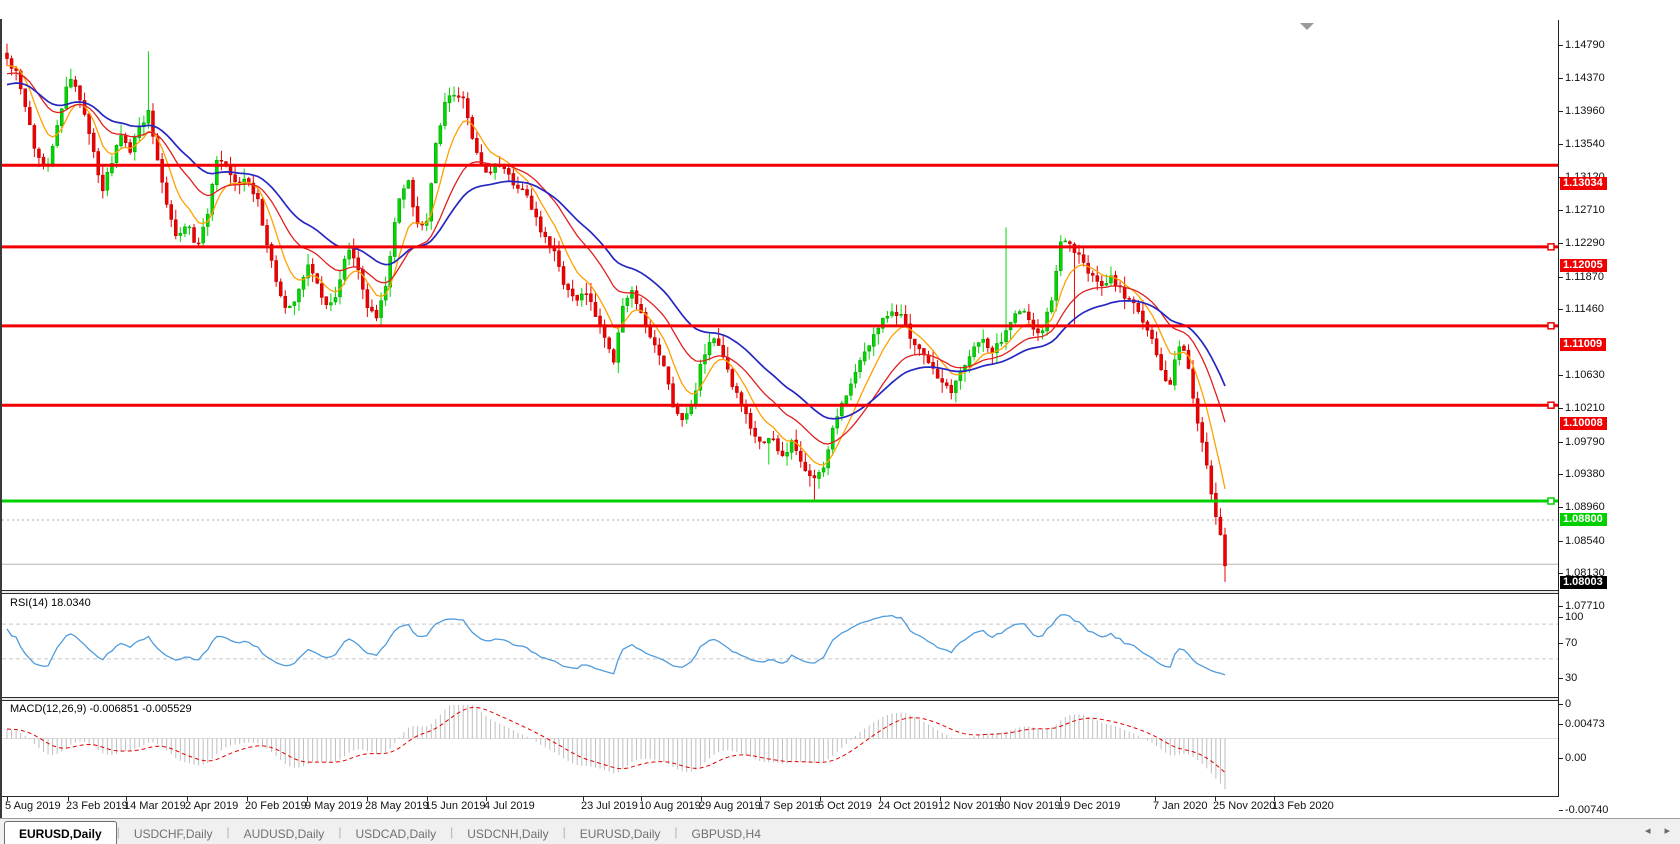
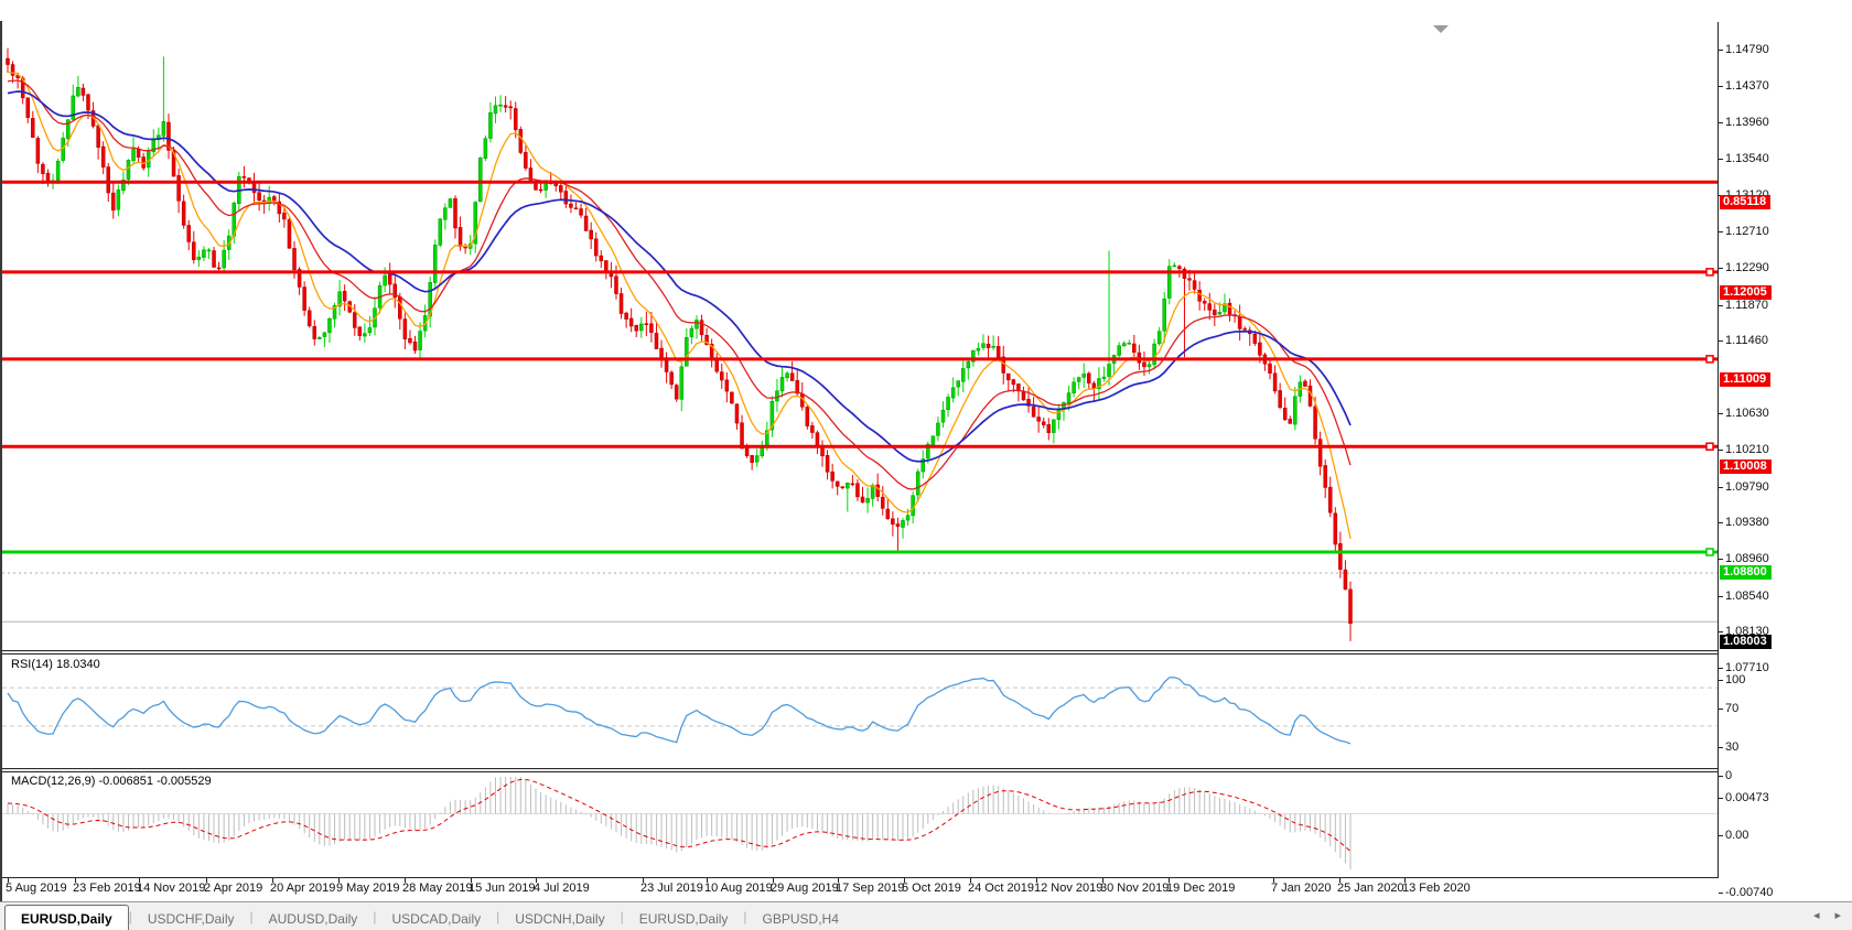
  RSI(14) 18.0340
  MACD(12,26,9) -0.006851 -0.005529
  5 Aug 2019
  23 Feb 2019
- 14 Mar 2019
+ 14 Nov 2019
  2 Apr 2019
- 20 Feb 2019
+ 20 Apr 2019
  9 May 2019
  28 May 2019
  15 Jun 2019
  4 Jul 2019
  23 Jul 2019
  10 Aug 2019
  29 Aug 2019
  17 Sep 2019
  5 Oct 2019
  24 Oct 2019
  12 Nov 2019
  30 Nov 2019
  19 Dec 2019
  7 Jan 2020
- 25 Nov 2020
+ 25 Jan 2020
  13 Feb 2020
  1.14790
  1.14370
  1.13960
  1.13540
  1.12710
  1.12290
  1.11870
  1.11460
  1.10630
  1.10210
  1.09790
  1.09380
  1.08960
  1.08540
  1.08130
  1.07710
  100
  70
  30
  0
  0.00473
  0.00
  -0.00740
- 1.13034
+ 0.85118
  1.12005
  1.11009
  1.10008
  1.08800
  1.08003
  EURUSD,Daily
  |
  USDCHF,Daily
  |
  AUDUSD,Daily
  |
  USDCAD,Daily
  |
  USDCNH,Daily
  |
  EURUSD,Daily
  |
  GBPUSD,H4
  ◂
  ▸
